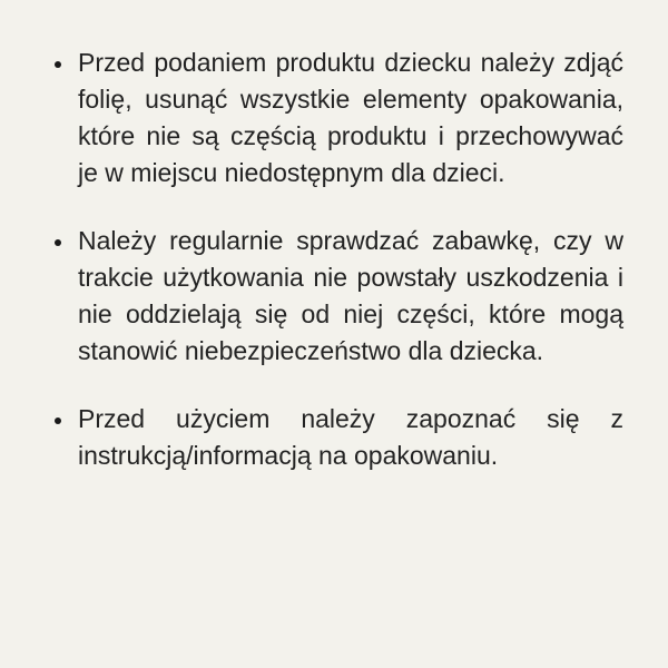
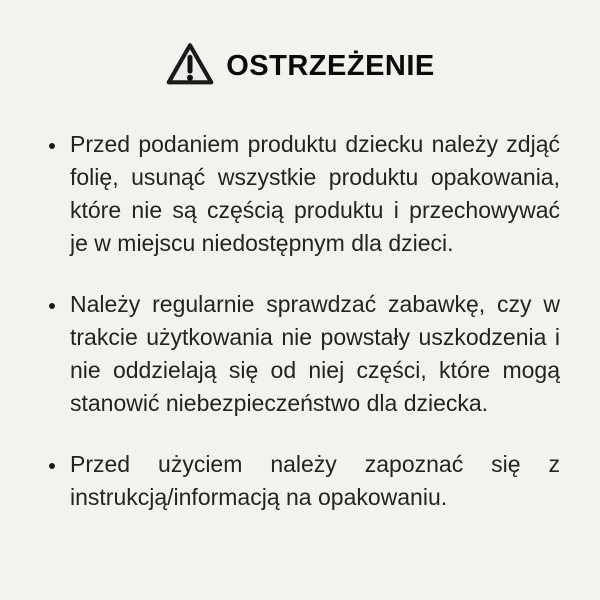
+ OSTRZEŻENIE
- Przed podaniem produktu dziecku należy zdjąć folię, usunąć wszystkie elementy opakowania, które nie są częścią produktu i przechowywać je w miejscu niedostępnym dla dzieci.
+ Przed podaniem produktu dziecku należy zdjąć folię, usunąć wszystkie produktu opakowania, które nie są częścią produktu i przechowywać je w miejscu niedostępnym dla dzieci.
  Należy regularnie sprawdzać zabawkę, czy w trakcie użytkowania nie powstały uszkodzenia i nie oddzielają się od niej części, które mogą stanowić niebezpieczeństwo dla dziecka.
  Przed użyciem należy zapoznać się z instrukcją/informacją na opakowaniu.
